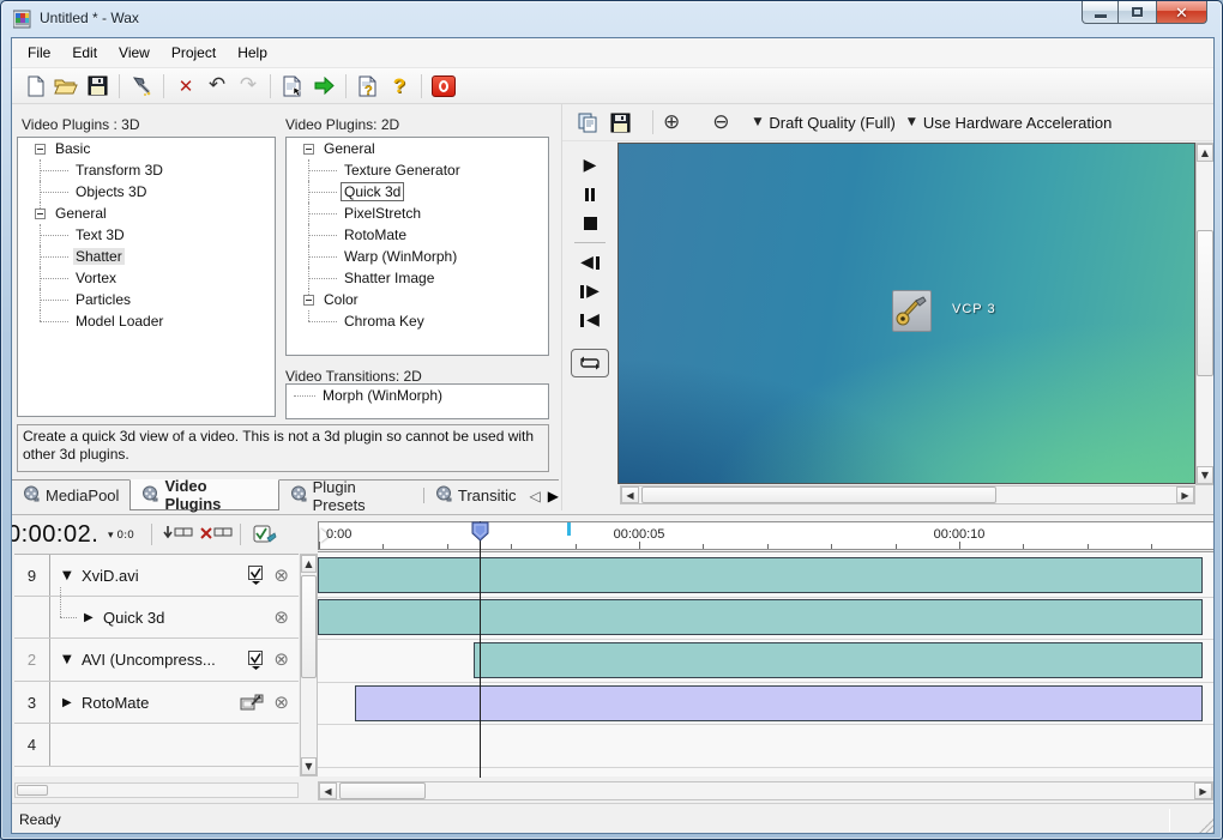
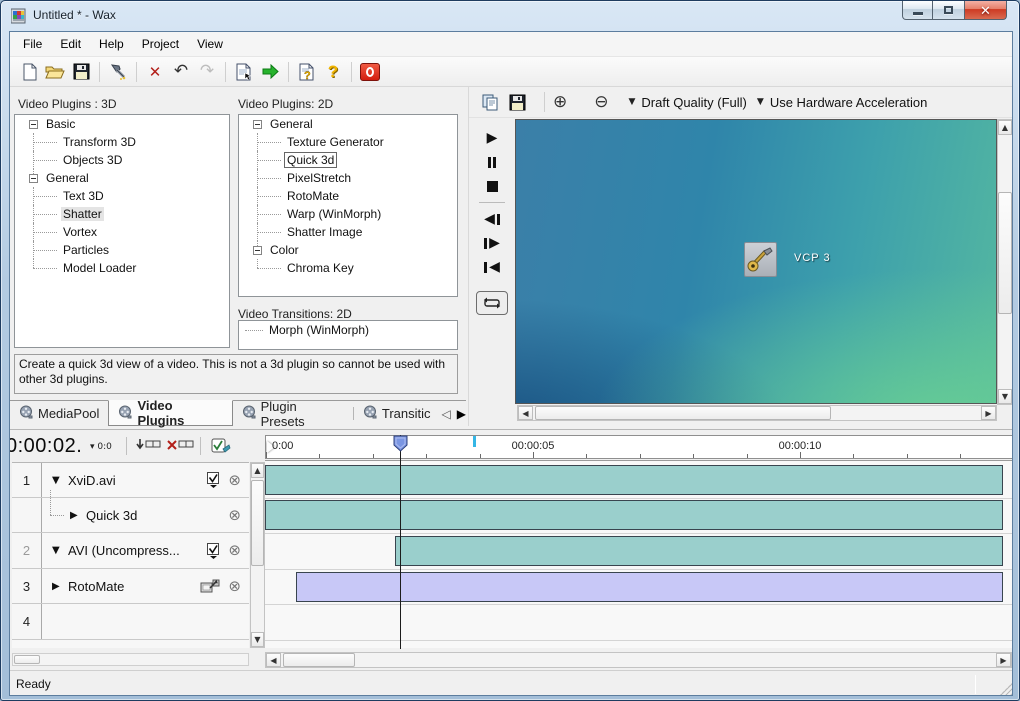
  Untitled * - Wax
  ✕
  File
  Edit
- View
+ Help
  Project
- Help
+ View
  ✕
  ↶
  ↷
  ?
  ?
  Video Plugins : 3D
  Basic
  Transform 3D
  Objects 3D
  General
  Text 3D
  Shatter
  Vortex
  Particles
  Model Loader
  Video Plugins: 2D
  General
  Texture Generator
  Quick 3d
  PixelStretch
  RotoMate
  Warp (WinMorph)
  Shatter Image
  Color
  Chroma Key
  Video Transitions: 2D
  Morph (WinMorph)
  Create a quick 3d view of a video. This is not a 3d plugin so cannot be used with other 3d plugins.
  MediaPool
  Video Plugins
  Plugin Presets
  Transitic
  ◁
  ▶
  ⊕
  ⊖
  ▼
  Draft Quality (Full)
  ▼
  Use Hardware Acceleration
  ▶
  ◀
  ▶
  ◀
  VCP 3
  ▲
  ▼
  ◀
  ▶
  0:00:02.
  ▾ 0:0
  0:00
  00:00:05
  00:00:10
- 9
+ 1
  ▼
  XviD.avi
  ⊗
  ▶
  Quick 3d
  ⊗
  2
  ▼
  AVI (Uncompress...
  ⊗
  3
  ▶
  RotoMate
  ⊗
  4
  ▲
  ▼
  ◀
  ▶
  Ready
